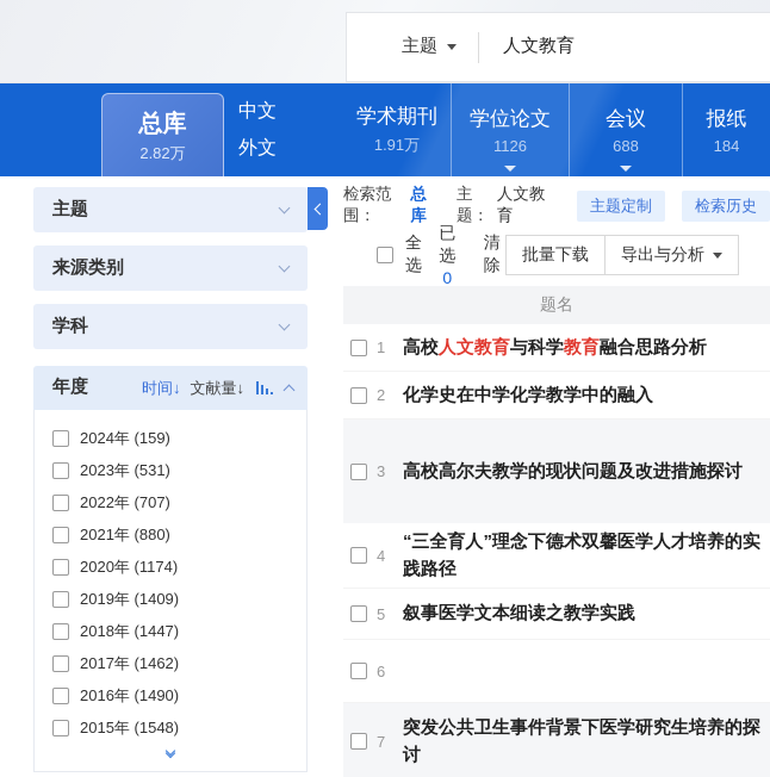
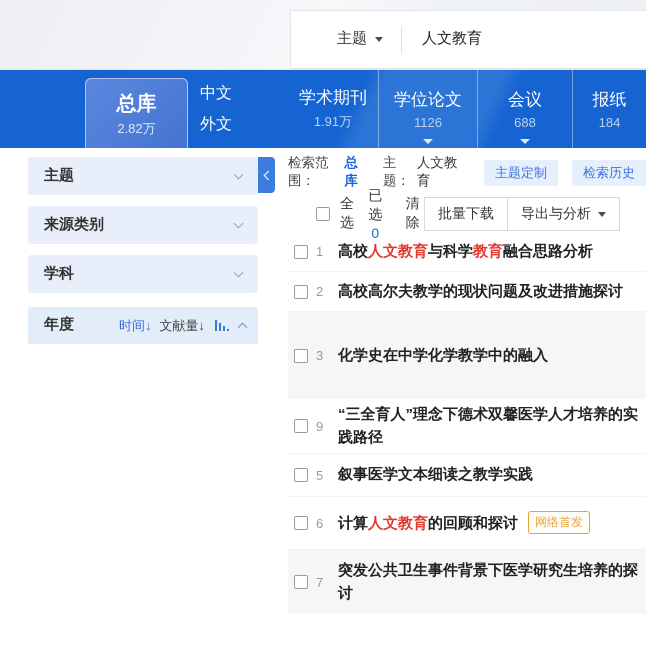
  主题
  人文教育
  总库
  2.82万
  中文
  外文
  学术期刊
  1.91万
  学位论文
  1126
  会议
  688
  报纸
  184
  主题
  来源类别
  学科
  年度
  时间↓
  文献量↓
- 2024年 (159)
- 2023年 (531)
- 2022年 (707)
- 2021年 (880)
- 2020年 (1174)
- 2019年 (1409)
- 2018年 (1447)
- 2017年 (1462)
- 2016年 (1490)
- 2015年 (1548)
  检索范围：
  总库
  主题：
  人文教育
  主题定制
  检索历史
  全选
  已选0
  清除
  批量下载
  导出与分析
- 题名
  1
  高校人文教育与科学教育融合思路分析
  2
- 化学史在中学化学教学中的融入
+ 高校高尔夫教学的现状问题及改进措施探讨
  3
- 高校高尔夫教学的现状问题及改进措施探讨
+ 化学史在中学化学教学中的融入
- 4
+ 9
  “三全育人”理念下德术双馨医学人才培养的实践路径
  5
  叙事医学文本细读之教学实践
  6
+ 计算人文教育的回顾和探讨 网络首发
  7
  突发公共卫生事件背景下医学研究生培养的探讨
